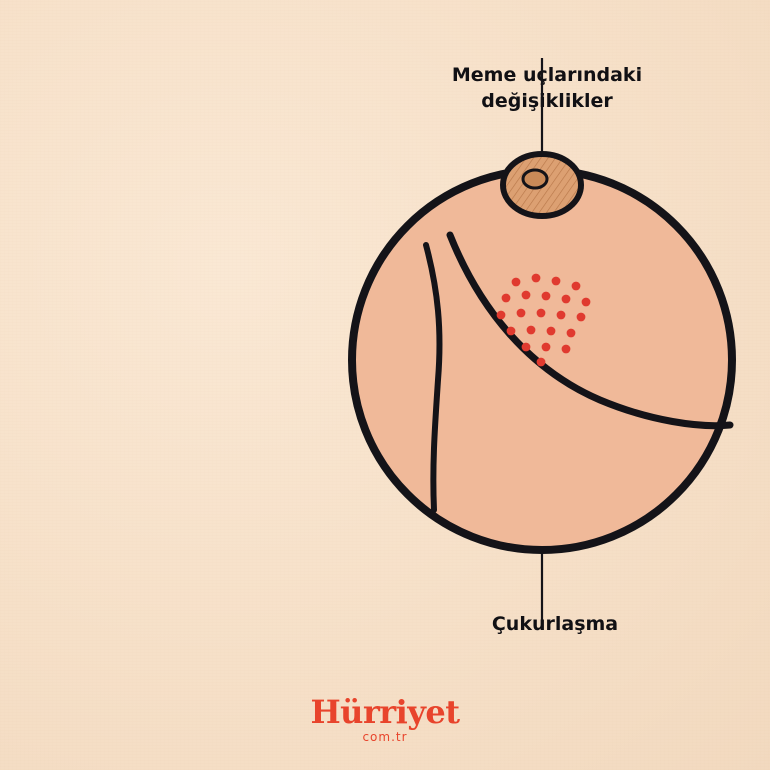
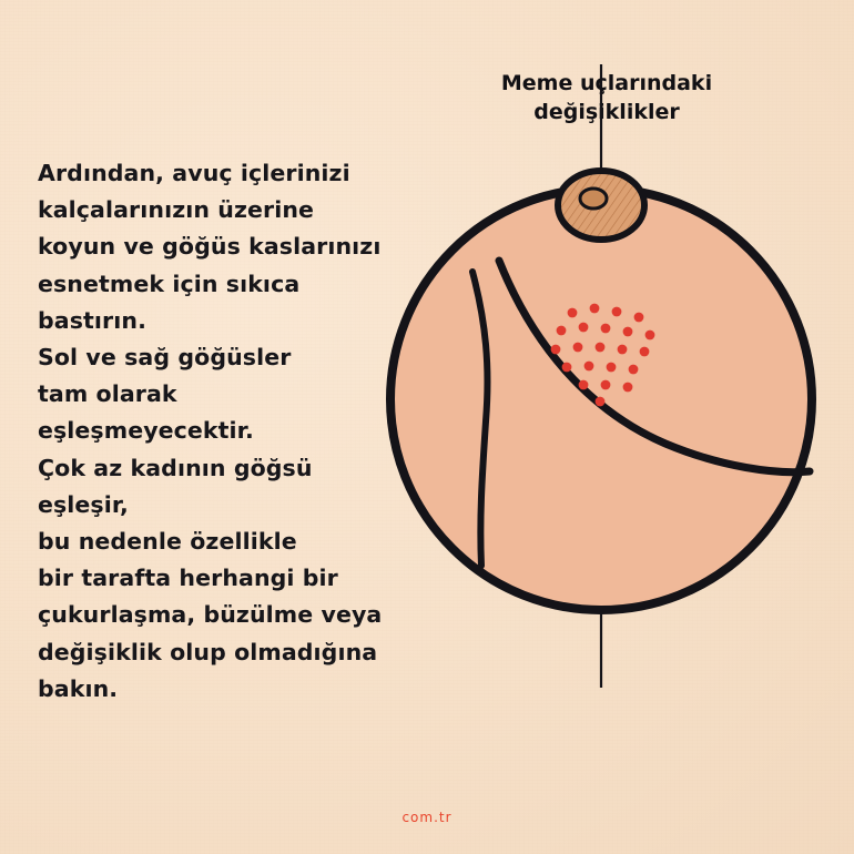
+ Ardından, avuç içlerinizi
+ kalçalarınızın üzerine
+ koyun ve göğüs kaslarınızı
+ esnetmek için sıkıca bastırın.
+ Sol ve sağ göğüsler
+ tam olarak eşleşmeyecektir.
+ Çok az kadının göğsü eşleşir,
+ bu nedenle özellikle
+ bir tarafta herhangi bir
+ çukurlaşma, büzülme veya
+ değişiklik olup olmadığına
+ bakın.
  Meme ularındaki
  değişklikler
- Çukurlaşma
- Hürriyet
  com.tr
